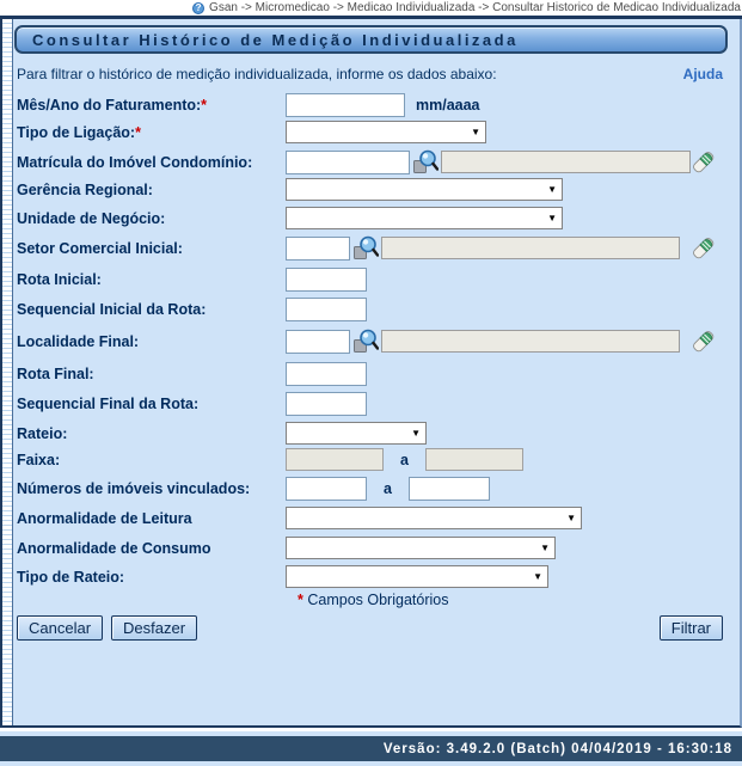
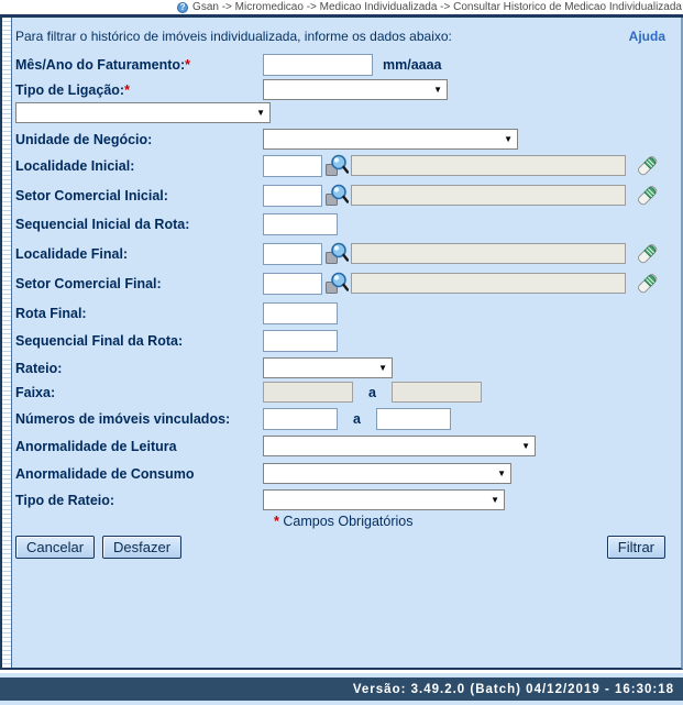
  ?
  Gsan -> Micromedicao -> Medicao Individualizada -> Consultar Historico de Medicao Individualizada
- Consultar Histórico de Medição Individualizada
- Para filtrar o histórico de medição individualizada, informe os dados abaixo:
+ Para filtrar o histórico de imóveis individualizada, informe os dados abaixo:
  Ajuda
  Mês/Ano do Faturamento:*
  mm/aaaa
  Tipo de Ligação:*
  ▼
- Matrícula do Imóvel Condomínio:
- Gerência Regional:
  ▼
  Unidade de Negócio:
  ▼
+ Localidade Inicial:
  Setor Comercial Inicial:
- Rota Inicial:
  Sequencial Inicial da Rota:
  Localidade Final:
+ Setor Comercial Final:
  Rota Final:
  Sequencial Final da Rota:
  Rateio:
  ▼
  Faixa:
  a
  Números de imóveis vinculados:
  a
  Anormalidade de Leitura
  ▼
  Anormalidade de Consumo
  ▼
  Tipo de Rateio:
  ▼
  * Campos Obrigatórios
  Cancelar
  Desfazer
  Filtrar
- Versão: 3.49.2.0 (Batch) 04/04/2019 - 16:30:18
+ Versão: 3.49.2.0 (Batch) 04/12/2019 - 16:30:18
